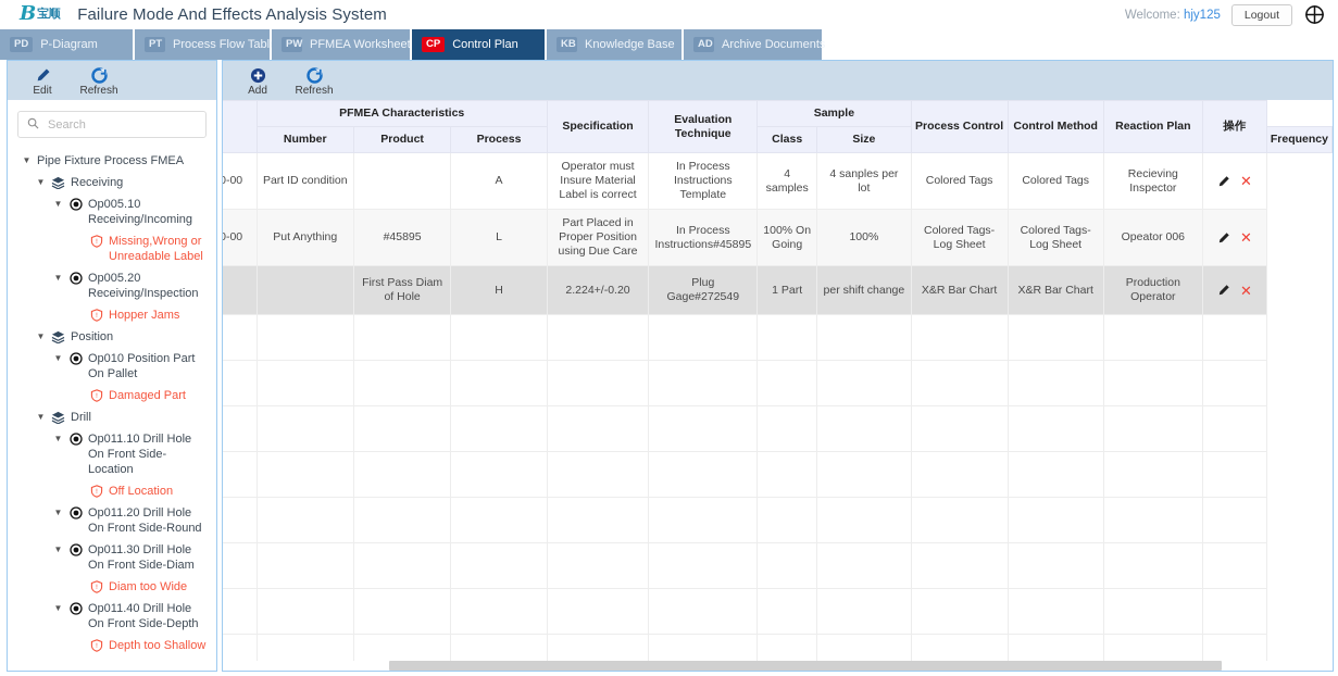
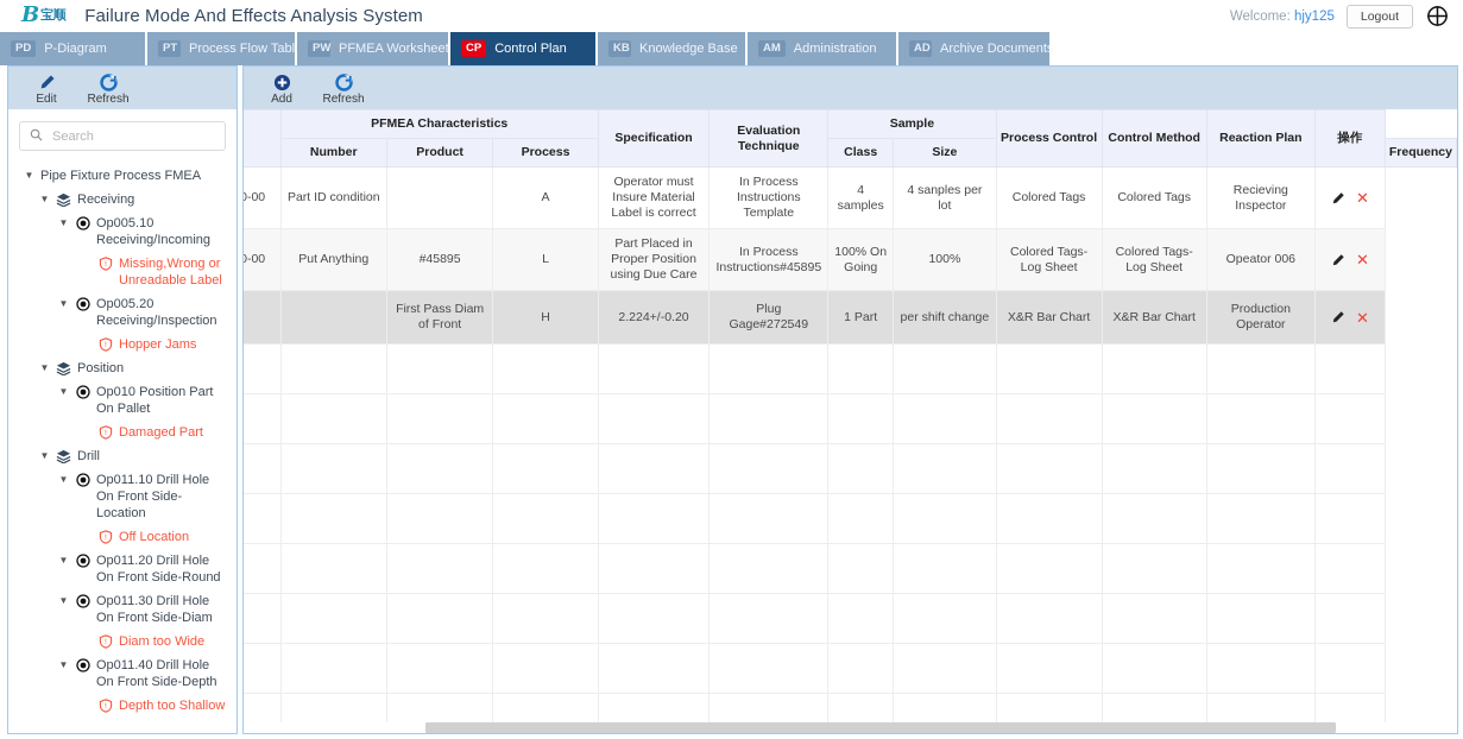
  B
  宝顺
  Failure Mode And Effects Analysis System
  Welcome: hjy125
  Logout
  PD
  P-Diagram
  PT
  Process Flow Tabl
  PW
  PFMEA Worksheet
  CP
  Control Plan
  KB
  Knowledge Base
+ AM
+ Administration
  AD
  Archive Documents
  Edit
  Refresh
  Search
  ▼
  Pipe Fixture Process FMEA
  ▼
  Receiving
  ▼
  Op005.10 Receiving/Incoming
  Missing,Wrong or Unreadable Label
  ▼
  Op005.20 Receiving/Inspection
  Hopper Jams
  ▼
  Position
  ▼
  Op010 Position Part On Pallet
  Damaged Part
  ▼
  Drill
  ▼
  Op011.10 Drill Hole On Front Side-Location
  Off Location
  ▼
  Op011.20 Drill Hole On Front Side-Round
  ▼
  Op011.30 Drill Hole On Front Side-Diam
  Diam too Wide
  ▼
  Op011.40 Drill Hole On Front Side-Depth
  Depth too Shallow
  Add
  Refresh
  	PFMEA Characteristics	Specification	Evaluation Technique	Sample	Process Control	Control Method	Reaction Plan	操作
  Number	Product	Process	Class	Size	Frequency
  0-00	Part ID condition		A	Operator must Insure Material Label is correct	In Process Instructions Template	4 samples	4 sanples per lot	Colored Tags	Colored Tags	Recieving Inspector	✕
  0-00	Put Anything	#45895	L	Part Placed in Proper Position using Due Care	In Process Instructions#45895	100% On Going	100%	Colored Tags-Log Sheet	Colored Tags-Log Sheet	Opeator 006	✕
- 		First Pass Diam of Hole	H	2.224+/-0.20	Plug Gage#272549	1 Part	per shift change	X&R Bar Chart	X&R Bar Chart	Production Operator	✕
+ 		First Pass Diam of Front	H	2.224+/-0.20	Plug Gage#272549	1 Part	per shift change	X&R Bar Chart	X&R Bar Chart	Production Operator	✕
